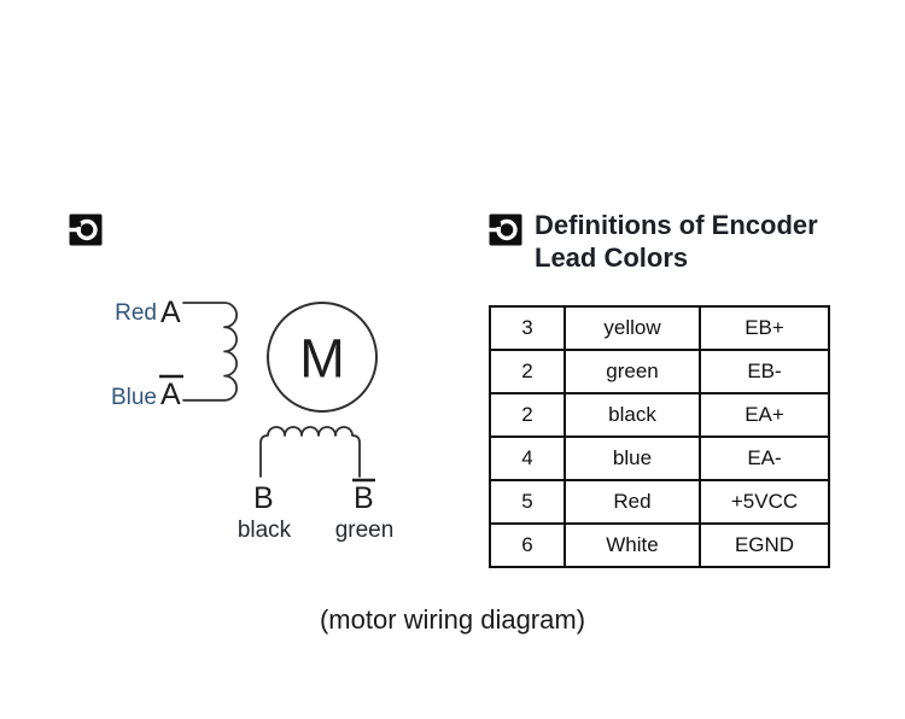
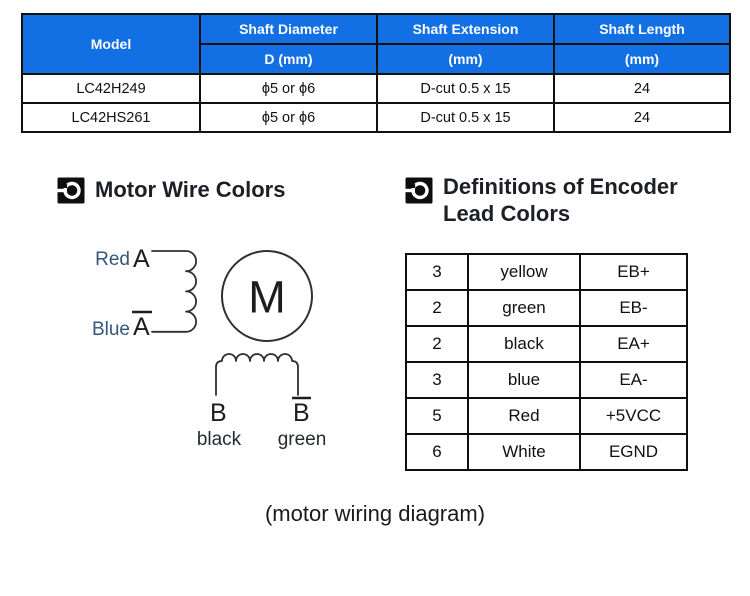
+ Model	Shaft Diameter	Shaft Extension	Shaft Length
+ D (mm)	(mm)	(mm)
+ LC42H249	ϕ5 or ϕ6	D-cut 0.5 x 15	24
+ LC42HS261	ϕ5 or ϕ6	D-cut 0.5 x 15	24
+ Motor Wire Colors
  Definitions of Encoder Lead Colors
  Red
  A
  Blue
  A
  M
  B
  B
  black
  green
  3	yellow	EB+
  2	green	EB-
  2	black	EA+
- 4	blue	EA-
+ 3	blue	EA-
  5	Red	+5VCC
  6	White	EGND
  (motor wiring diagram)
